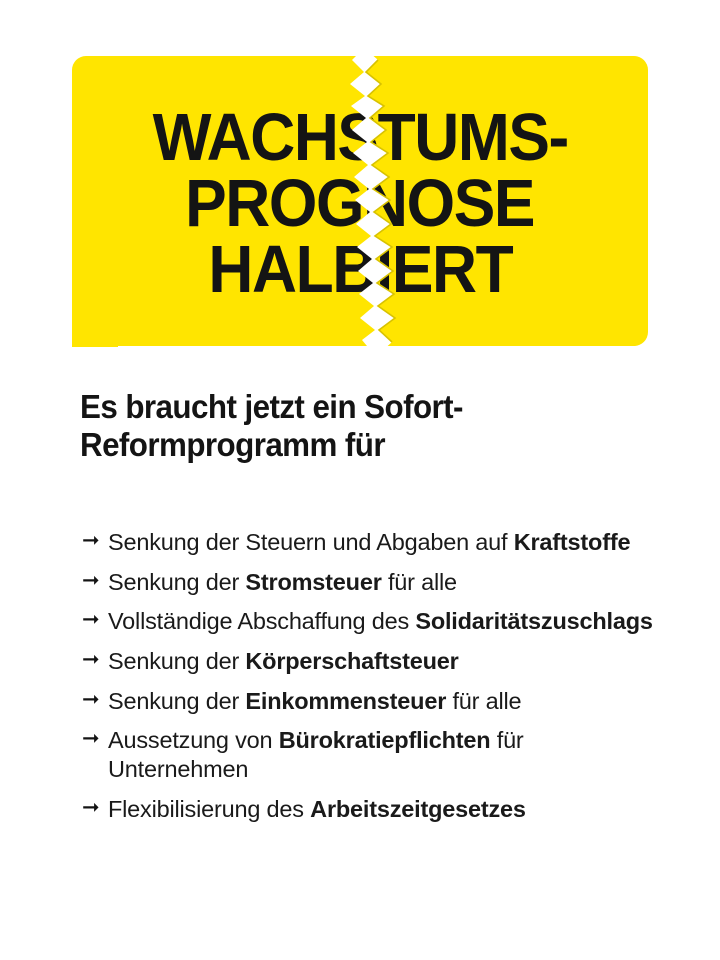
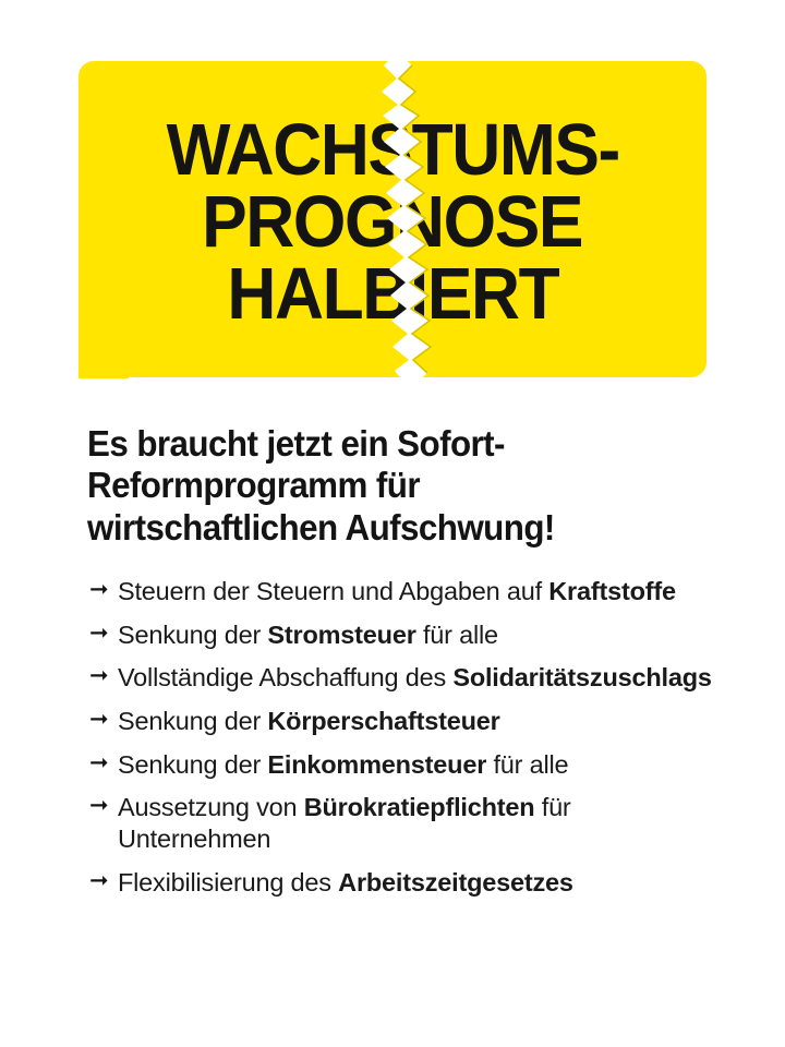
  WACHSTUMS-
  PROGOSE
  HALBERT
  Es braucht jetzt ein Sofort-
  Reformprogramm für
+ wirtschaftlichen Aufschwung!
  ➞
- Senkung der Steuern und Abgaben auf Kraftstoffe
+ Steuern der Steuern und Abgaben auf Kraftstoffe
  ➞
  Senkung der Stromsteuer für alle
  ➞
  Vollständige Abschaffung des Solidaritätszuschlags
  ➞
  Senkung der Körperschaftsteuer
  ➞
  Senkung der Einkommensteuer für alle
  ➞
  Aussetzung von Bürokratiepflichten für Unternehmen
  ➞
  Flexibilisierung des Arbeitszeitgesetzes
